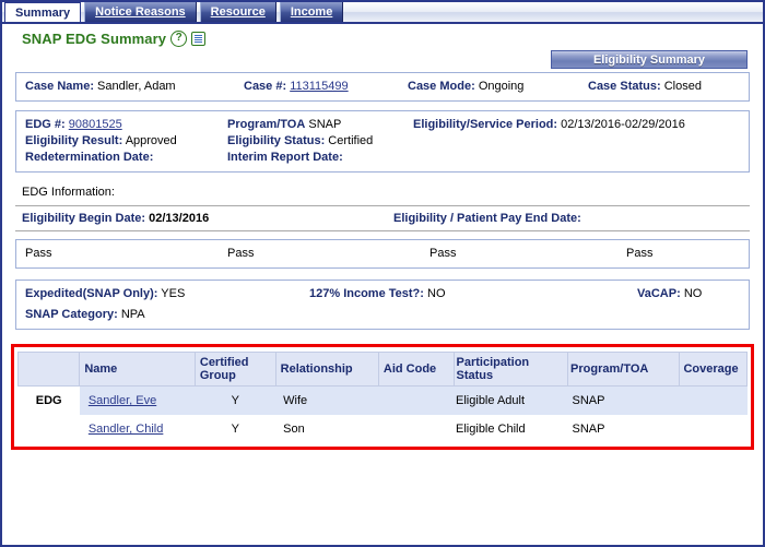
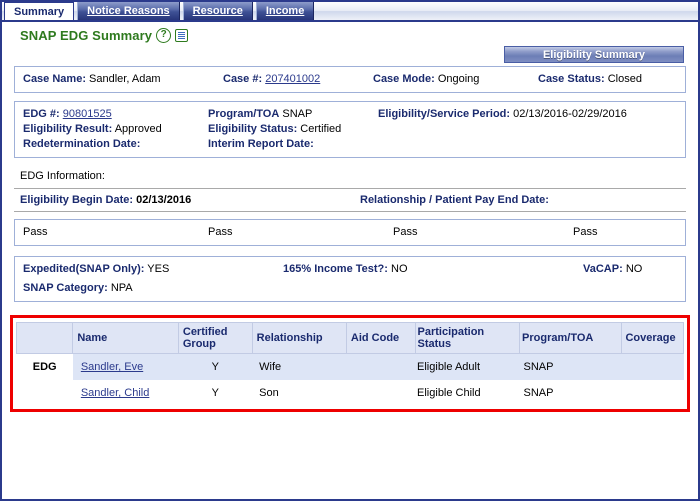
  Summary Notice Reasons Resource Income
  SNAP EDG Summary ?
  Eligibility Summary
- Case Name: Sandler, Adam Case #: 113115499 Case Mode: Ongoing Case Status: Closed
+ Case Name: Sandler, Adam Case #: 207401002 Case Mode: Ongoing Case Status: Closed
  EDG #: 90801525 Program/TOA SNAP Eligibility/Service Period: 02/13/2016-02/29/2016
  Eligibility Result: Approved Eligibility Status: Certified
  Redetermination Date: Interim Report Date:
  EDG Information:
- Eligibility Begin Date: 02/13/2016 Eligibility / Patient Pay End Date:
+ Eligibility Begin Date: 02/13/2016 Relationship / Patient Pay End Date:
  Pass Pass Pass Pass
- Expedited(SNAP Only): YES 127% Income Test?: NO VaCAP: NO
+ Expedited(SNAP Only): YES 165% Income Test?: NO VaCAP: NO
  SNAP Category: NPA
  	Name	Certified Group	Relationship	Aid Code	Participation Status	Program/TOA	Coverage
  EDG	Sandler, Eve	Y	Wife		Eligible Adult	SNAP
  	Sandler, Child	Y	Son		Eligible Child	SNAP
